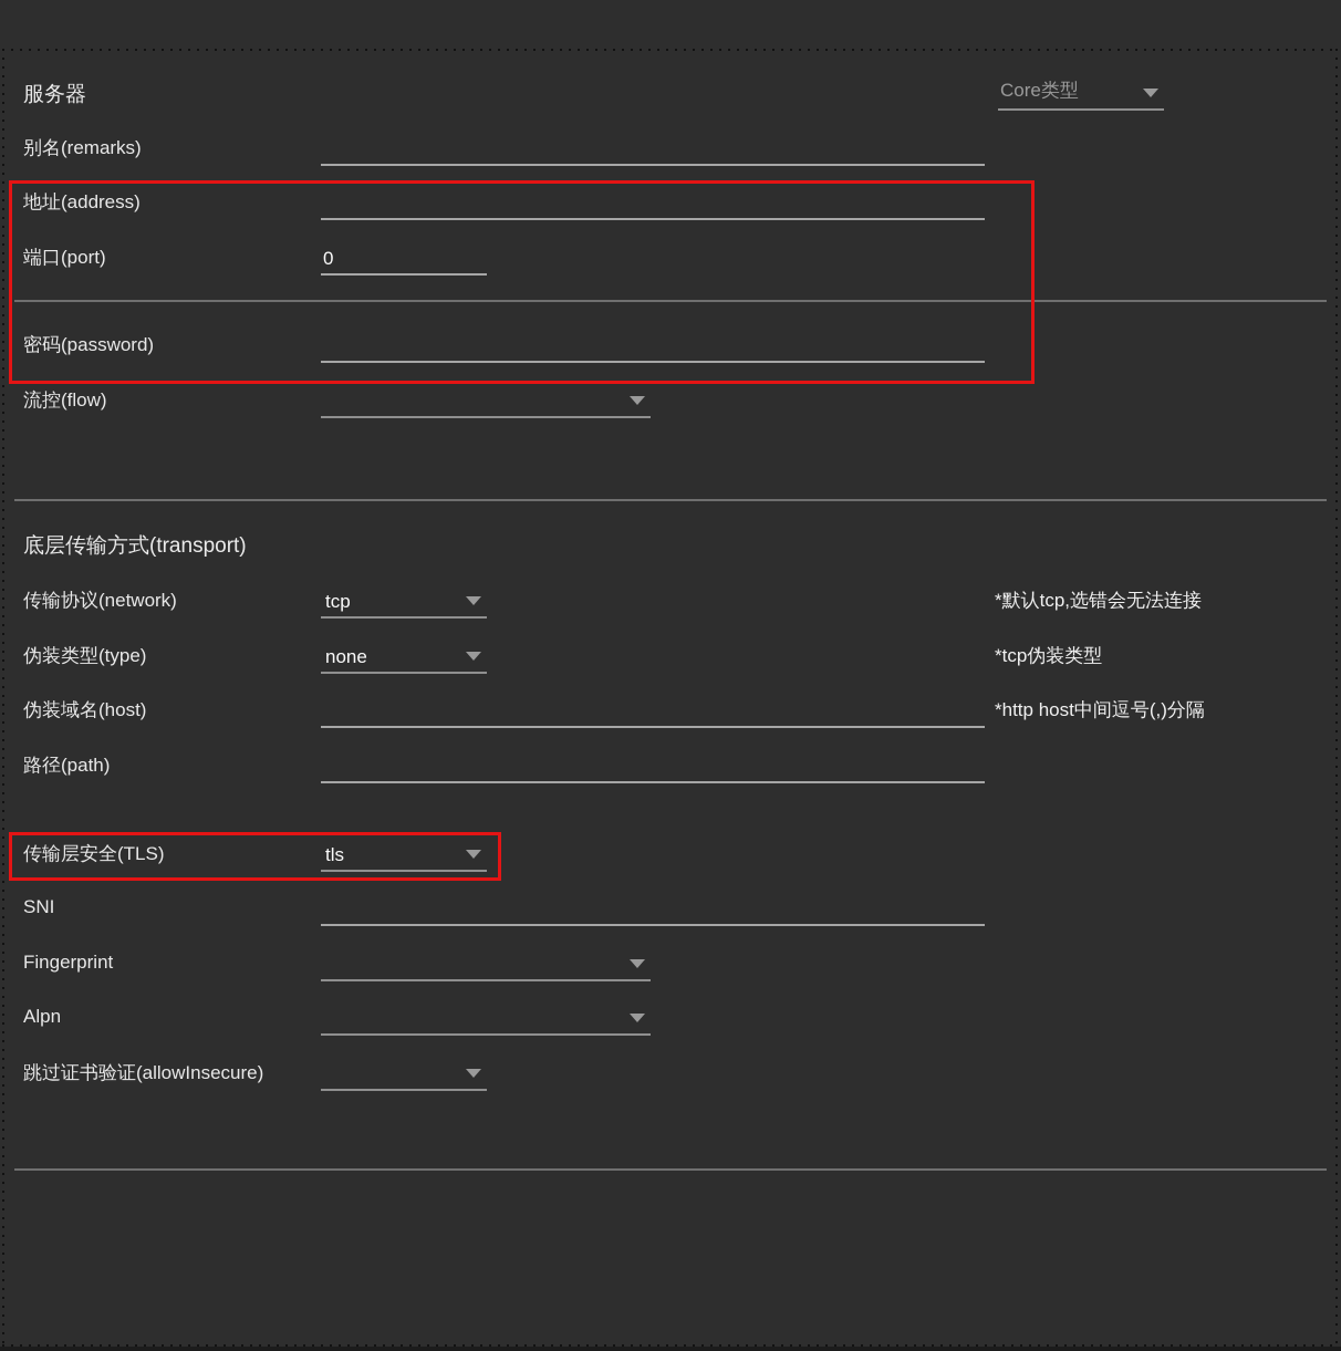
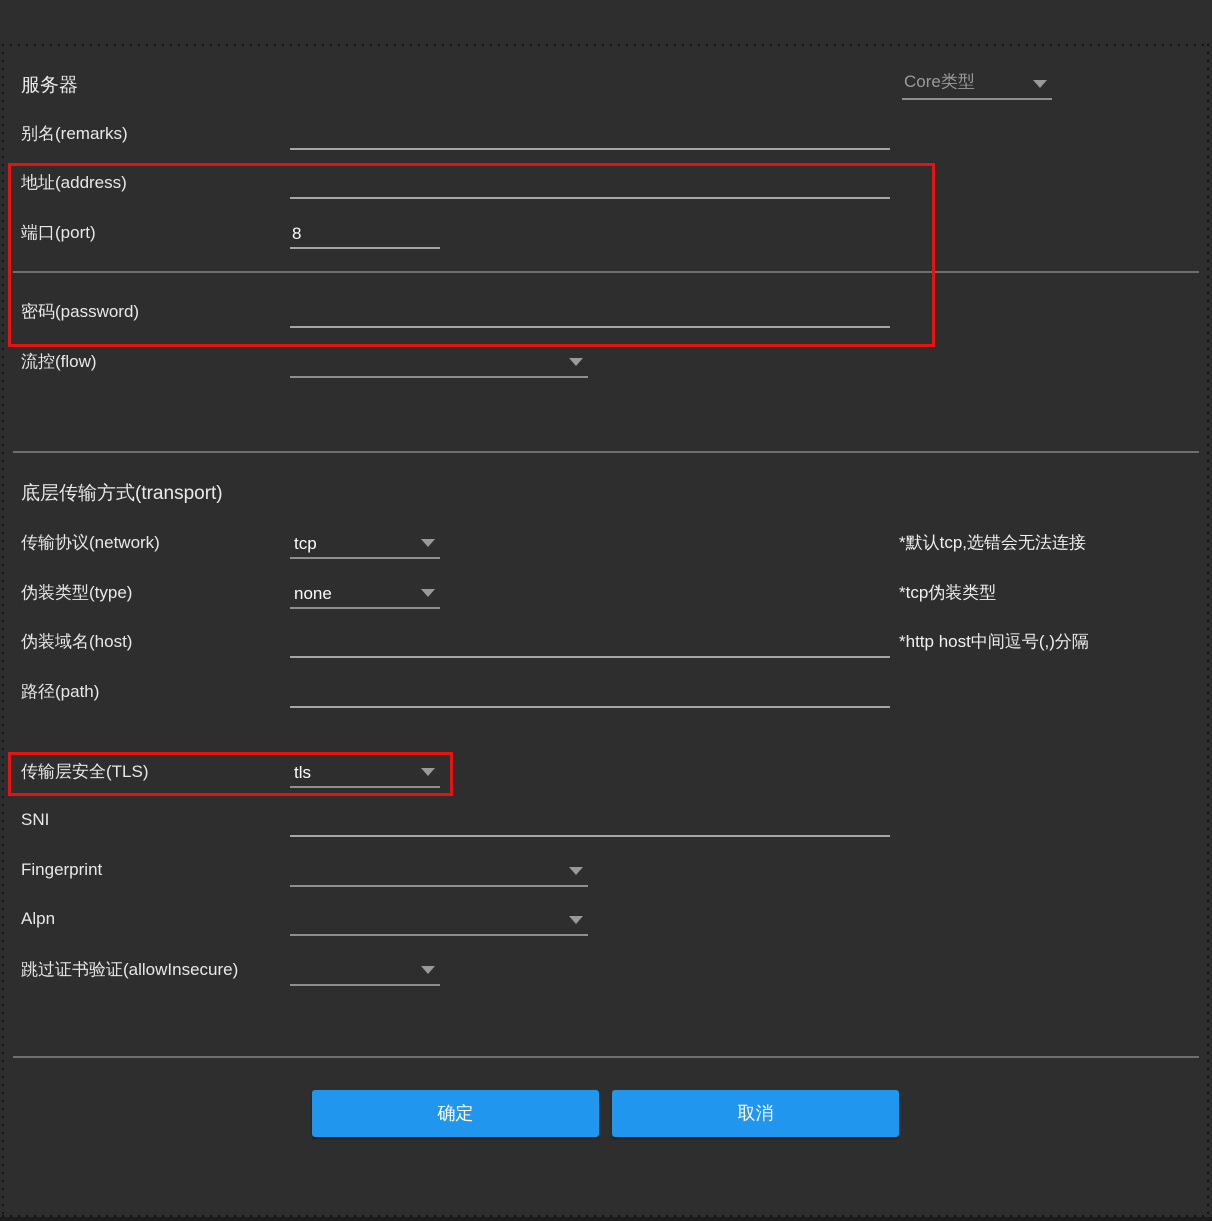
  Core类型
  服务器
  别名(remarks)
  地址(address)
  端口(port)
- 0
+ 8
  密码(password)
  流控(flow)
  底层传输方式(transport)
  传输协议(network)
  tcp
  *默认tcp,选错会无法连接
  伪装类型(type)
  none
  *tcp伪装类型
  伪装域名(host)
  *http host中间逗号(,)分隔
  路径(path)
  传输层安全(TLS)
  tls
  SNI
  Fingerprint
  Alpn
  跳过证书验证(allowInsecure)
+ 确定
+ 取消
